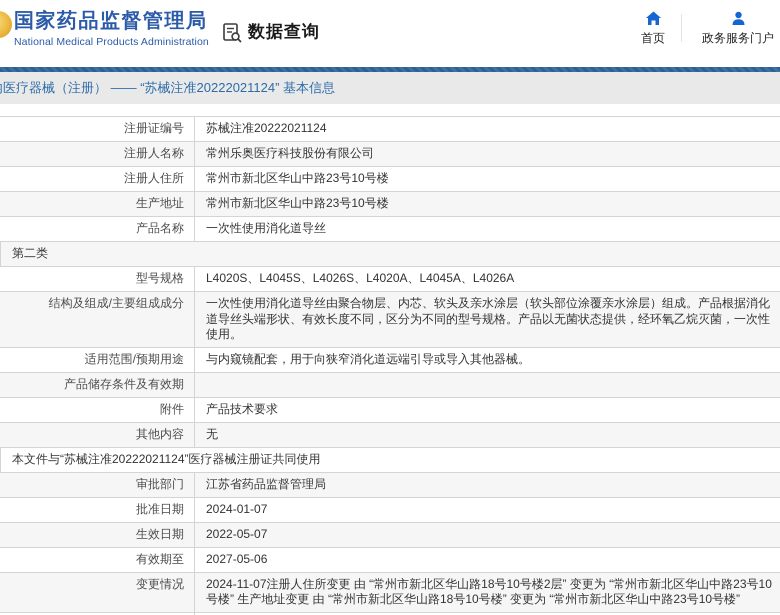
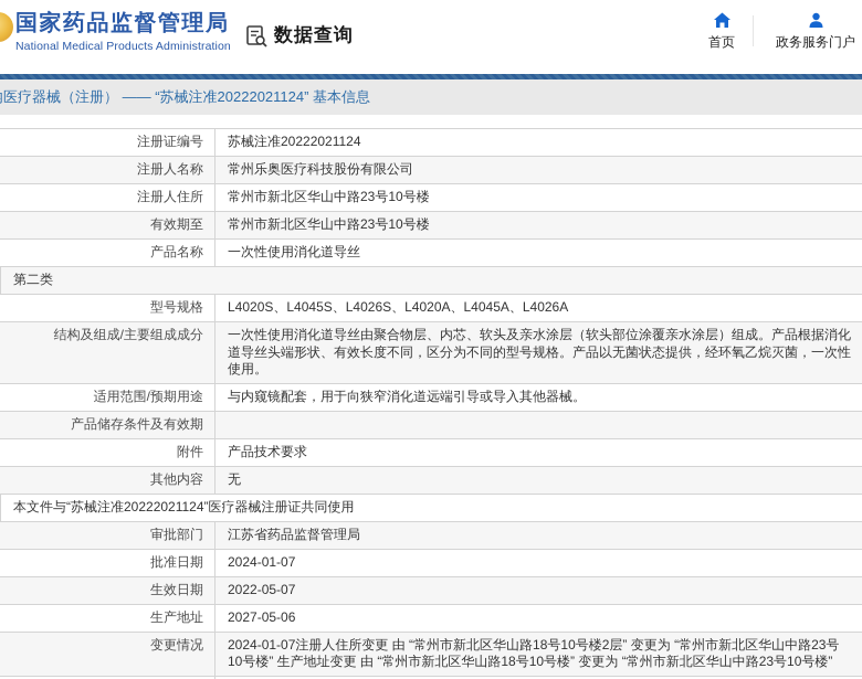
  国家药品监督管理局
  National Medical Products Administration
  数据查询
  首页
  政务服务门户
  医疗器械（注册） —— “苏械注准20222021124” 基本信息
  注册证编号
  苏械注准20222021124
  注册人名称
  常州乐奥医疗科技股份有限公司
  注册人住所
  常州市新北区华山中路23号10号楼
- 生产地址
+ 有效期至
  常州市新北区华山中路23号10号楼
  产品名称
  一次性使用消化道导丝
  第二类
  型号规格
  L4020S、L4045S、L4026S、L4020A、L4045A、L4026A
  结构及组成/主要组成成分
  一次性使用消化道导丝由聚合物层、内芯、软头及亲水涂层（软头部位涂覆亲水涂层）组成。产品根据消化道导丝头端形状、有效长度不同，区分为不同的型号规格。产品以无菌状态提供，经环氧乙烷灭菌，一次性使用。
  适用范围/预期用途
  与内窥镜配套，用于向狭窄消化道远端引导或导入其他器械。
  产品储存条件及有效期
  附件
  产品技术要求
  其他内容
  无
  本文件与“苏械注准20222021124”医疗器械注册证共同使用
  审批部门
  江苏省药品监督管理局
  批准日期
  2024-01-07
  生效日期
  2022-05-07
- 有效期至
+ 生产地址
  2027-05-06
  变更情况
- 2024-11-07注册人住所变更 由 “常州市新北区华山路18号10号楼2层” 变更为 “常州市新北区华山中路23号10号楼” 生产地址变更 由 “常州市新北区华山路18号10号楼” 变更为 “常州市新北区华山中路23号10号楼”
+ 2024-01-07注册人住所变更 由 “常州市新北区华山路18号10号楼2层” 变更为 “常州市新北区华山中路23号10号楼” 生产地址变更 由 “常州市新北区华山路18号10号楼” 变更为 “常州市新北区华山中路23号10号楼”
